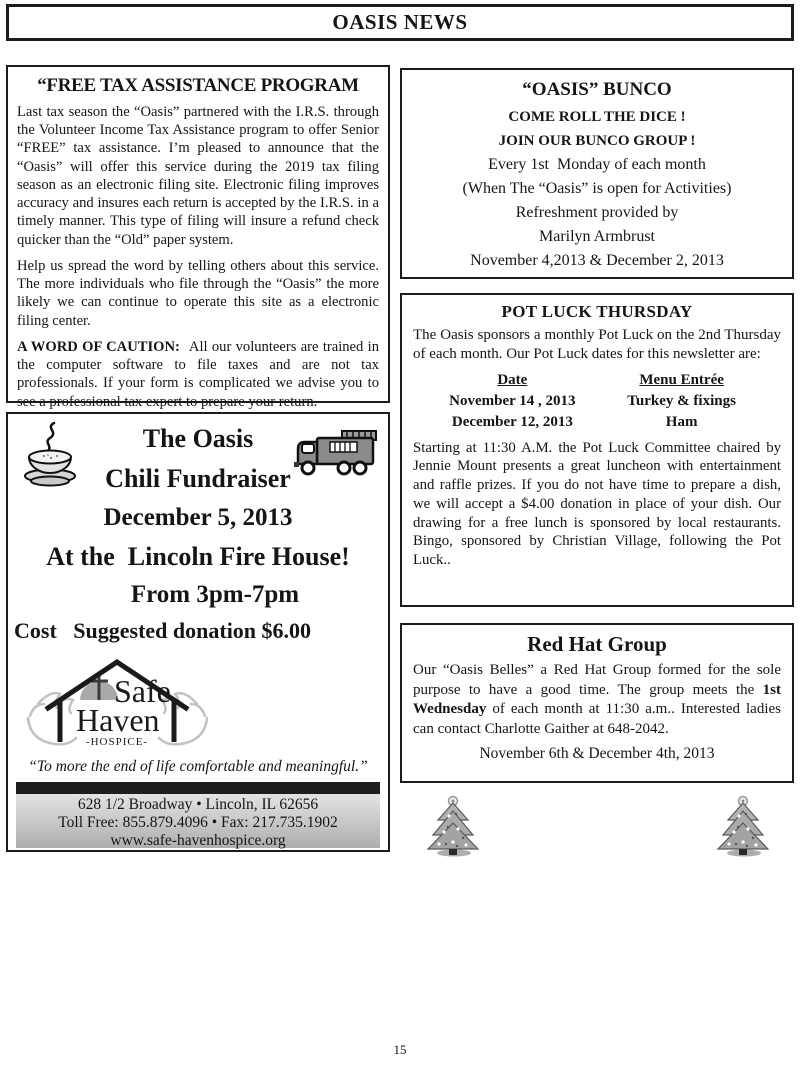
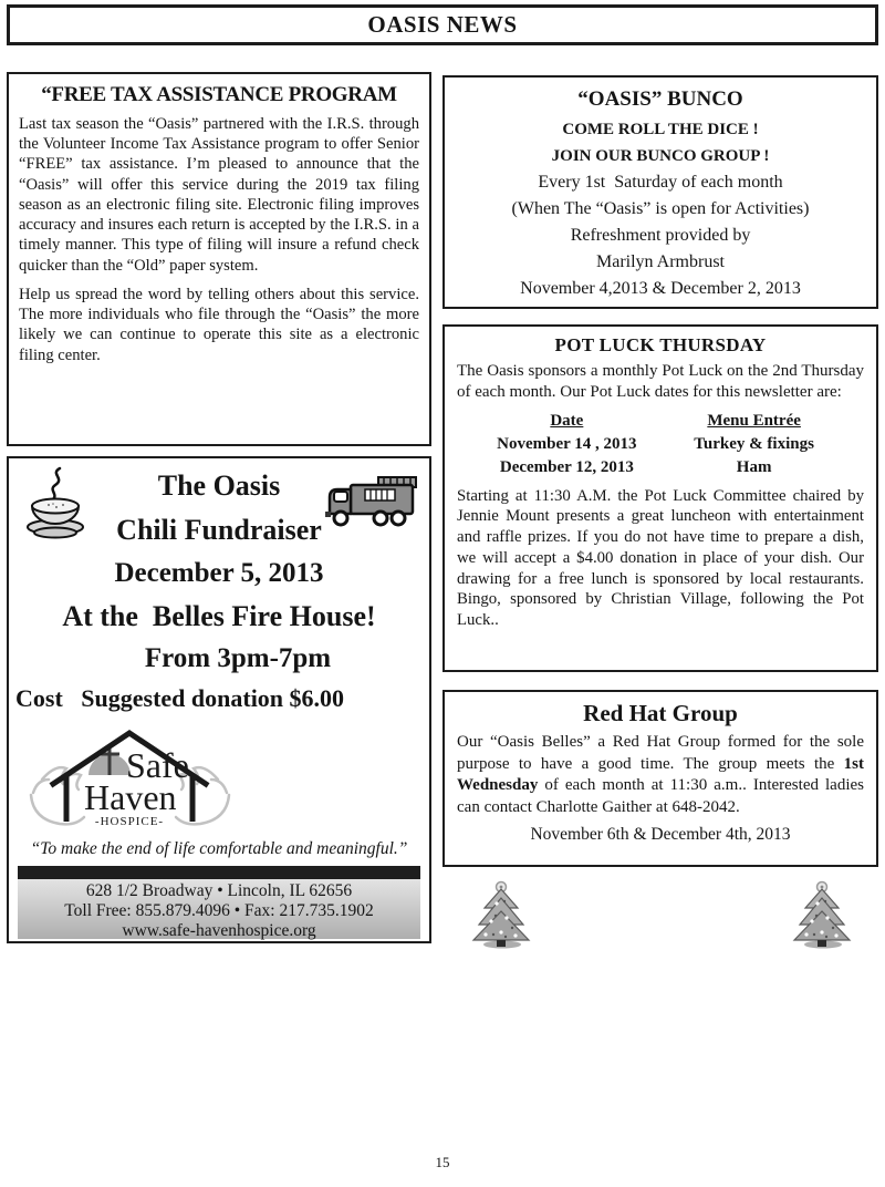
  OASIS NEWS
  “FREE TAX ASSISTANCE PROGRAM
  Last tax season the “Oasis” partnered with the I.R.S. through the Volunteer Income Tax Assistance program to offer Senior “FREE” tax assistance. I’m pleased to announce that the “Oasis” will offer this service during the 2019 tax filing season as an electronic filing site. Electronic filing improves accuracy and insures each return is accepted by the I.R.S. in a timely manner. This type of filing will insure a refund check quicker than the “Old” paper system.
  Help us spread the word by telling others about this service. The more individuals who file through the “Oasis” the more likely we can continue to operate this site as a electronic filing center.
- A WORD OF CAUTION: All our volunteers are trained in the computer software to file taxes and are not tax professionals. If your form is complicated we advise you to see a professional tax expert to prepare your return.
  The Oasis
  Chili Fundraiser
  December 5, 2013
- At the Lincoln Fire House!
+ At the Belles Fire House!
  From 3pm-7pm
  Cost Suggested donation $6.00
  Safe
  Haven
  -HOSPICE-
- “To more the end of life comfortable and meaningful.”
+ “To make the end of life comfortable and meaningful.”
  628 1/2 Broadway • Lincoln, IL 62656
  Toll Free: 855.879.4096 • Fax: 217.735.1902
  www.safe-havenhospice.org
  “OASIS” BUNCO
  COME ROLL THE DICE !
  JOIN OUR BUNCO GROUP !
- Every 1st Monday of each month
+ Every 1st Saturday of each month
  (When The “Oasis” is open for Activities)
  Refreshment provided by
  Marilyn Armbrust
  November 4,2013 & December 2, 2013
  POT LUCK THURSDAY
  The Oasis sponsors a monthly Pot Luck on the 2nd Thursday of each month. Our Pot Luck dates for this newsletter are:
  Date	Menu Entrée
  November 14 , 2013	Turkey & fixings
  December 12, 2013	Ham
  Starting at 11:30 A.M. the Pot Luck Committee chaired by Jennie Mount presents a great luncheon with entertainment and raffle prizes. If you do not have time to prepare a dish, we will accept a $4.00 donation in place of your dish. Our drawing for a free lunch is sponsored by local restaurants. Bingo, sponsored by Christian Village, following the Pot Luck..
  Red Hat Group
  Our “Oasis Belles” a Red Hat Group formed for the sole purpose to have a good time. The group meets the 1st Wednesday of each month at 11:30 a.m.. Interested ladies can contact Charlotte Gaither at 648-2042.
  November 6th & December 4th, 2013
  15
